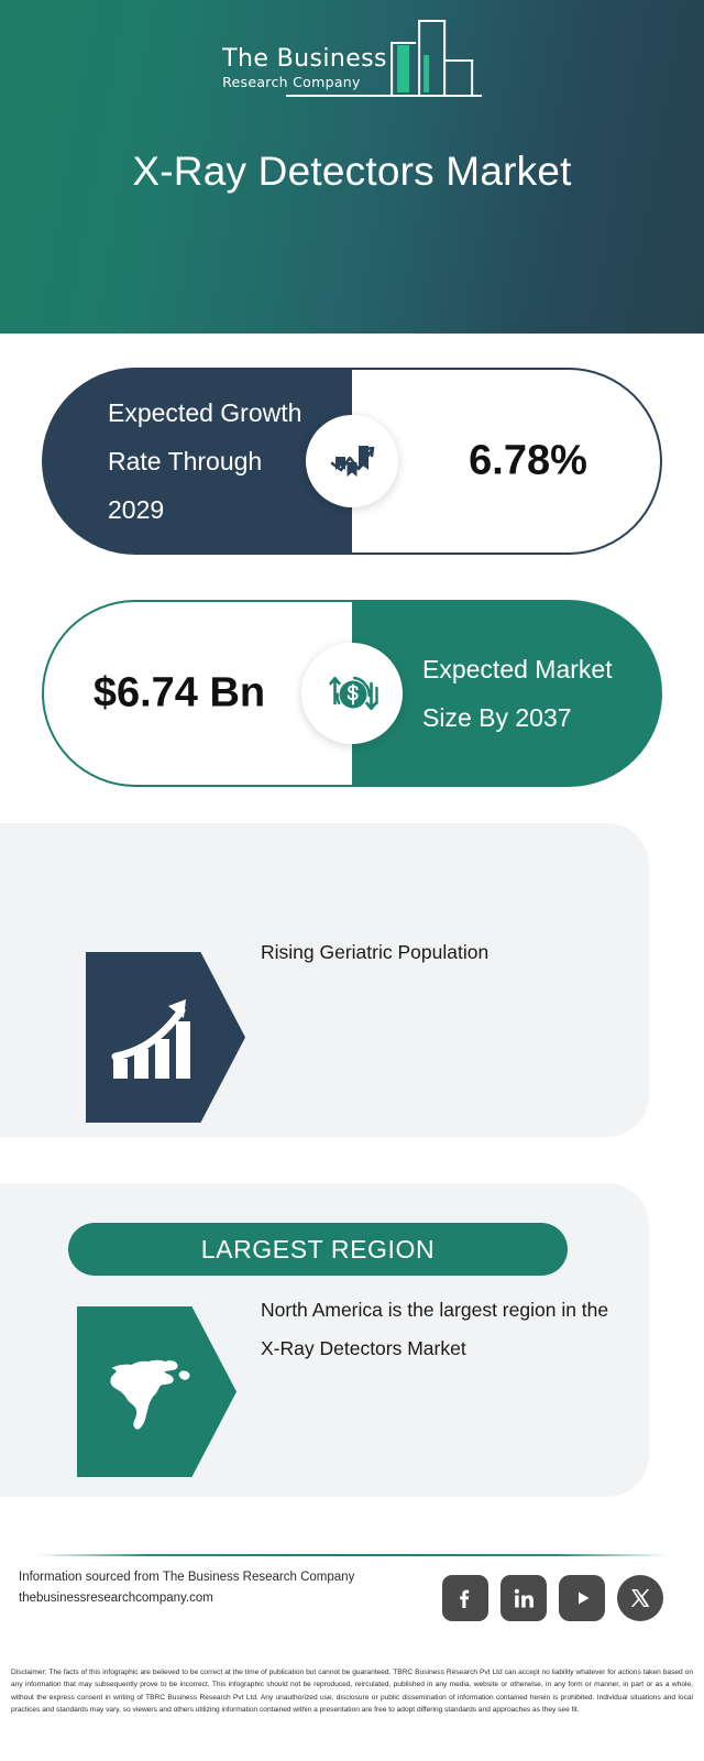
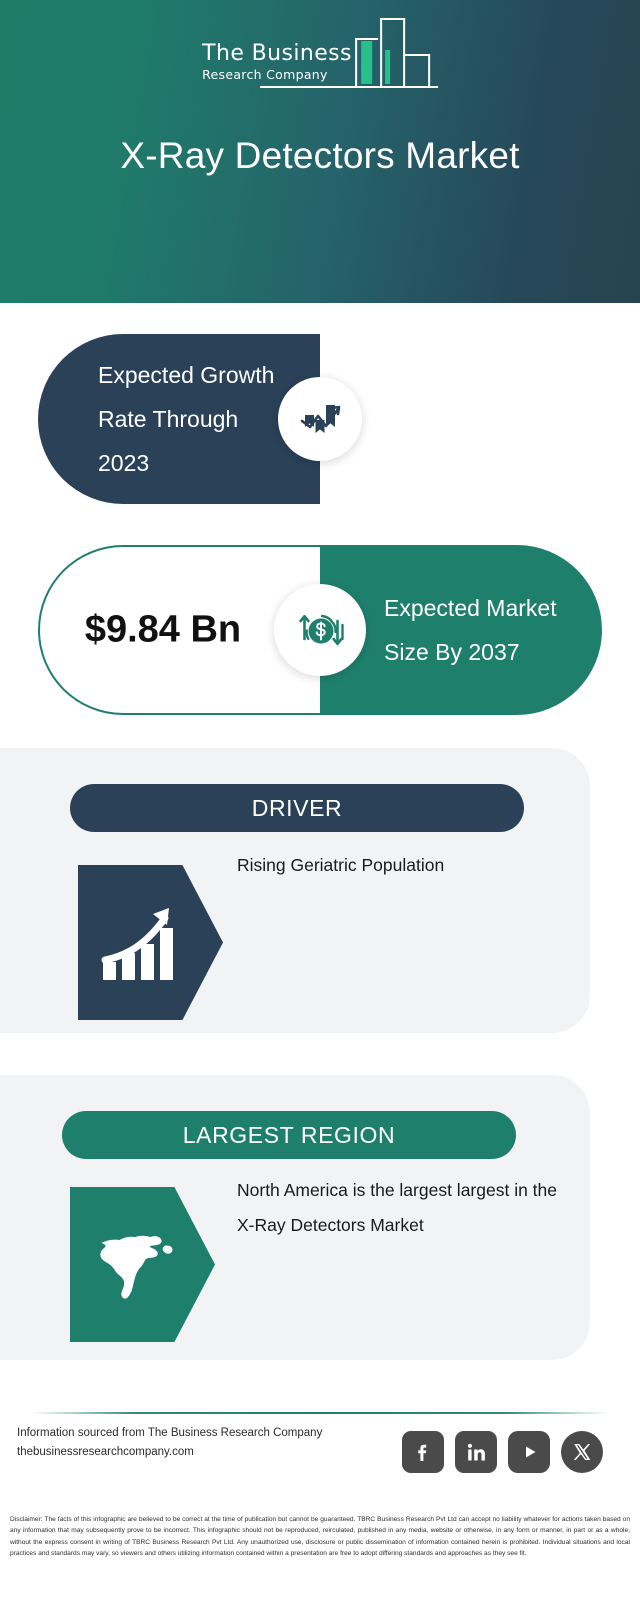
  The Business
  Research Company
  X-Ray Detectors Market
- Expected Growth Rate Through 2029
+ Expected Growth Rate Through 2023
- 6.78%
- $6.74 Bn
+ $9.84 Bn
  Expected Market Size By 2037
+ DRIVER
  Rising Geriatric Population
  LARGEST REGION
- North America is the largest region in the X-Ray Detectors Market
+ North America is the largest largest in the X-Ray Detectors Market
  Information sourced from The Business Research Company
  thebusinessresearchcompany.com
